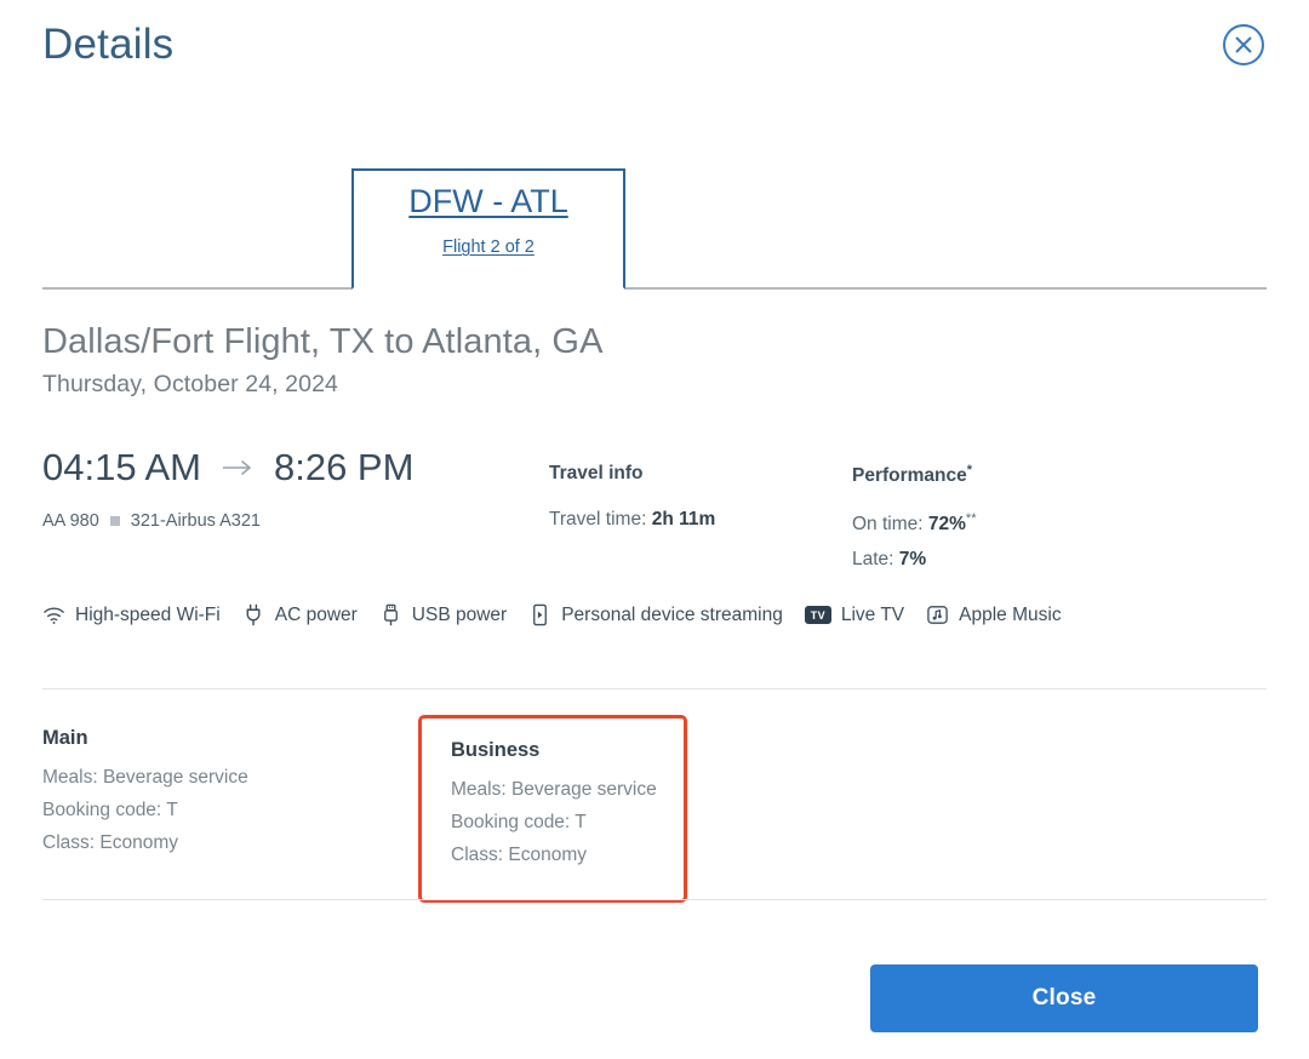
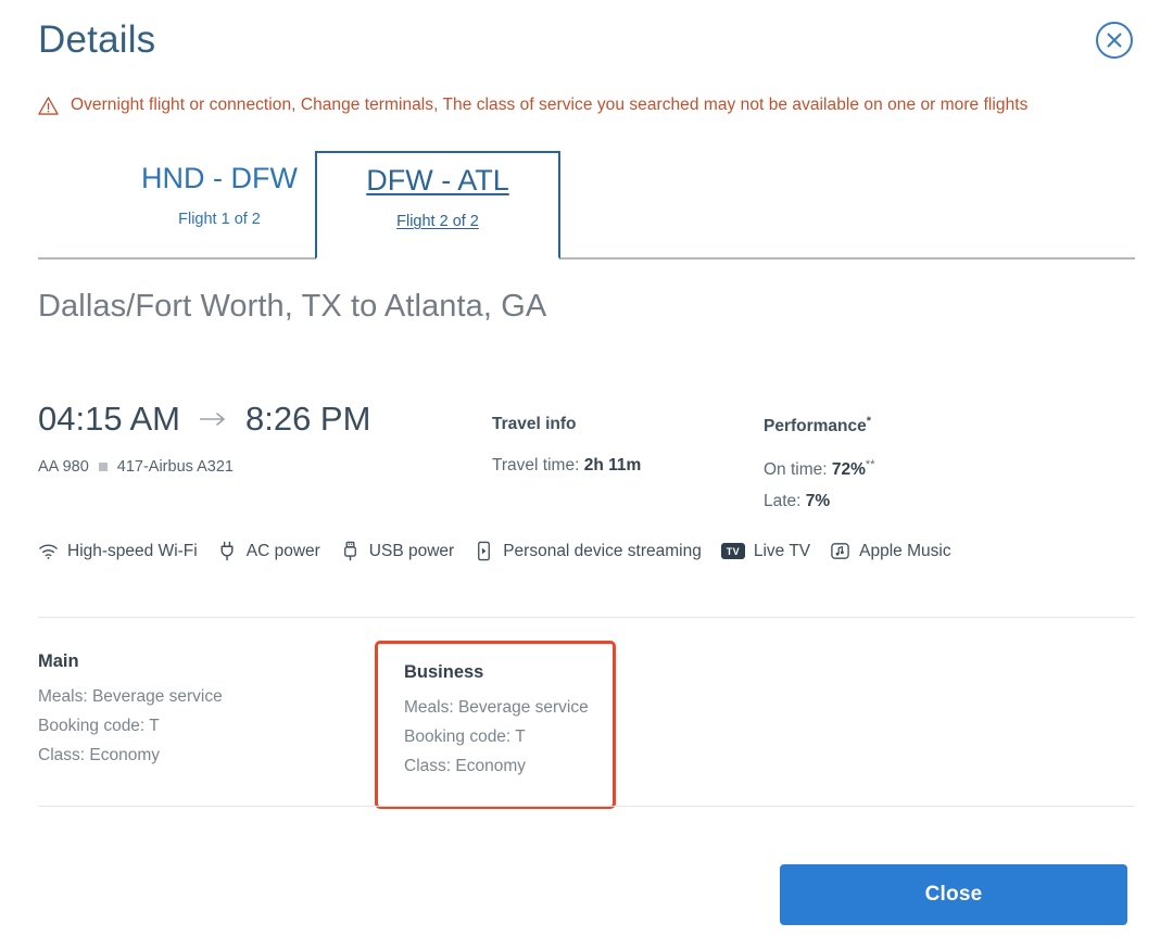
  Details
+ Overnight flight or connection, Change terminals, The class of service you searched may not be available on one or more flights
+ HND - DFW
+ Flight 1 of 2
  DFW - ATL
  Flight 2 of 2
- Dallas/Fort Flight, TX to Atlanta, GA
+ Dallas/Fort Worth, TX to Atlanta, GA
- Thursday, October 24, 2024
  04:15 AM
  8:26 PM
  AA 980
- 321-Airbus A321
+ 417-Airbus A321
  Travel info
  Travel time: 2h 11m
  Performance*
  On time: 72%**
  Late: 7%
  High-speed Wi-Fi
  AC power
  USB power
  Personal device streaming
  TV
  Live TV
  Apple Music
  Main
  Meals: Beverage service
  Booking code: T
  Class: Economy
  Business
  Meals: Beverage service
  Booking code: T
  Class: Economy
  Close
